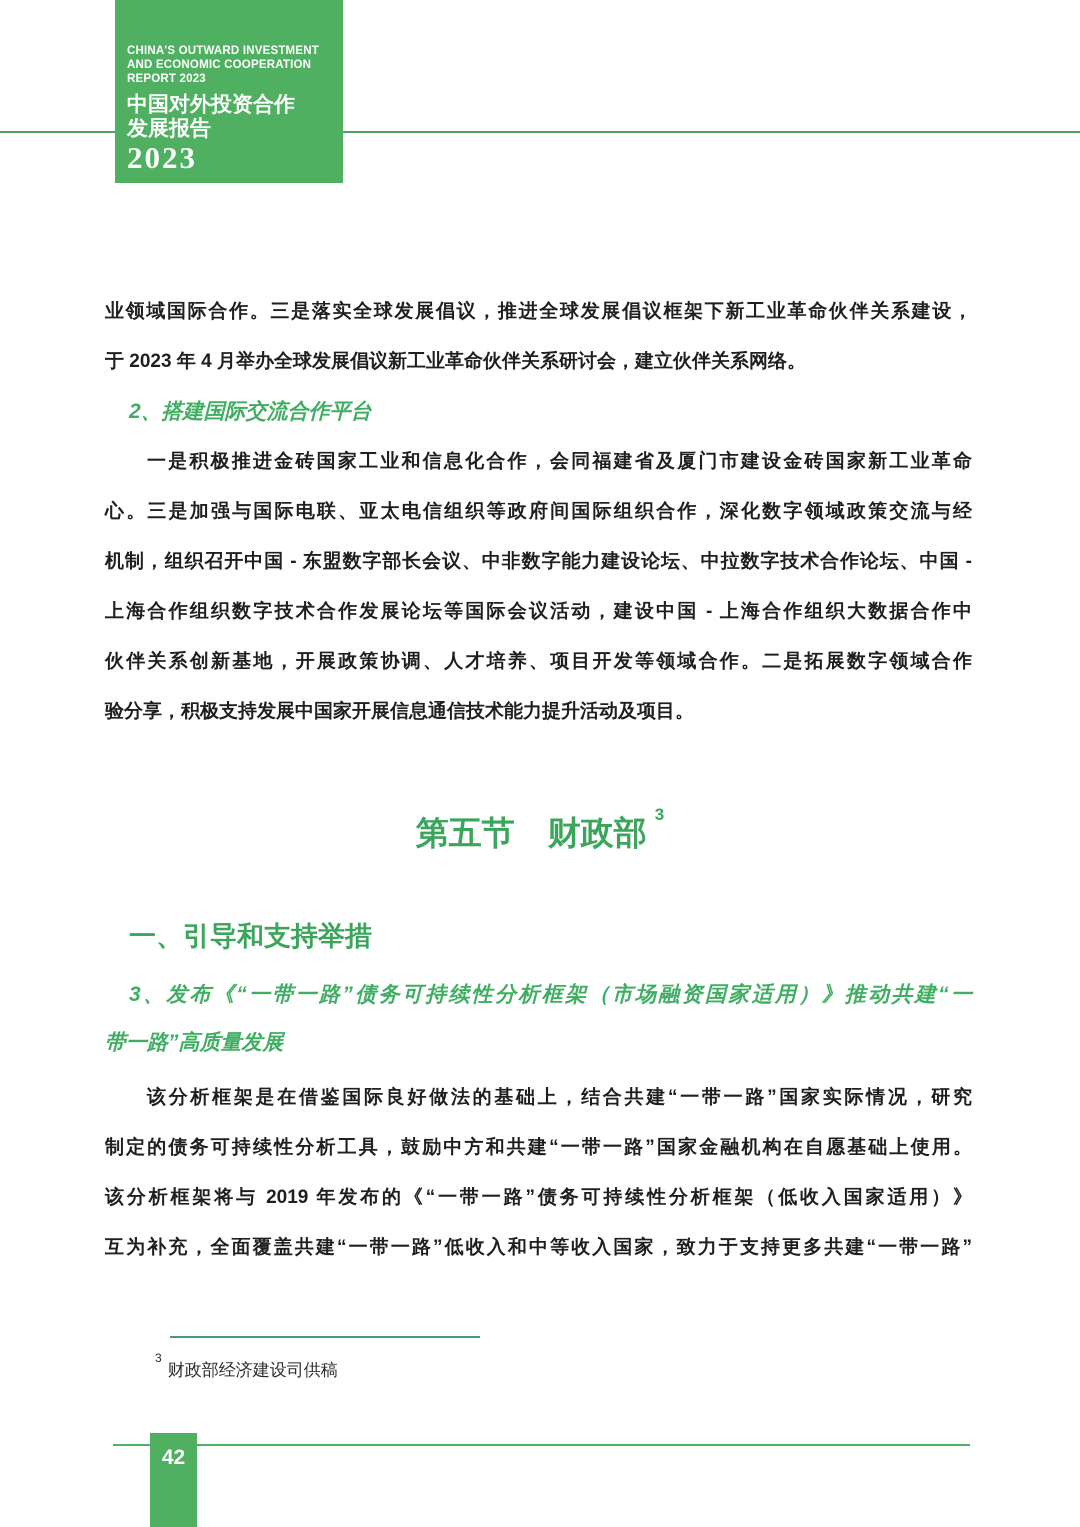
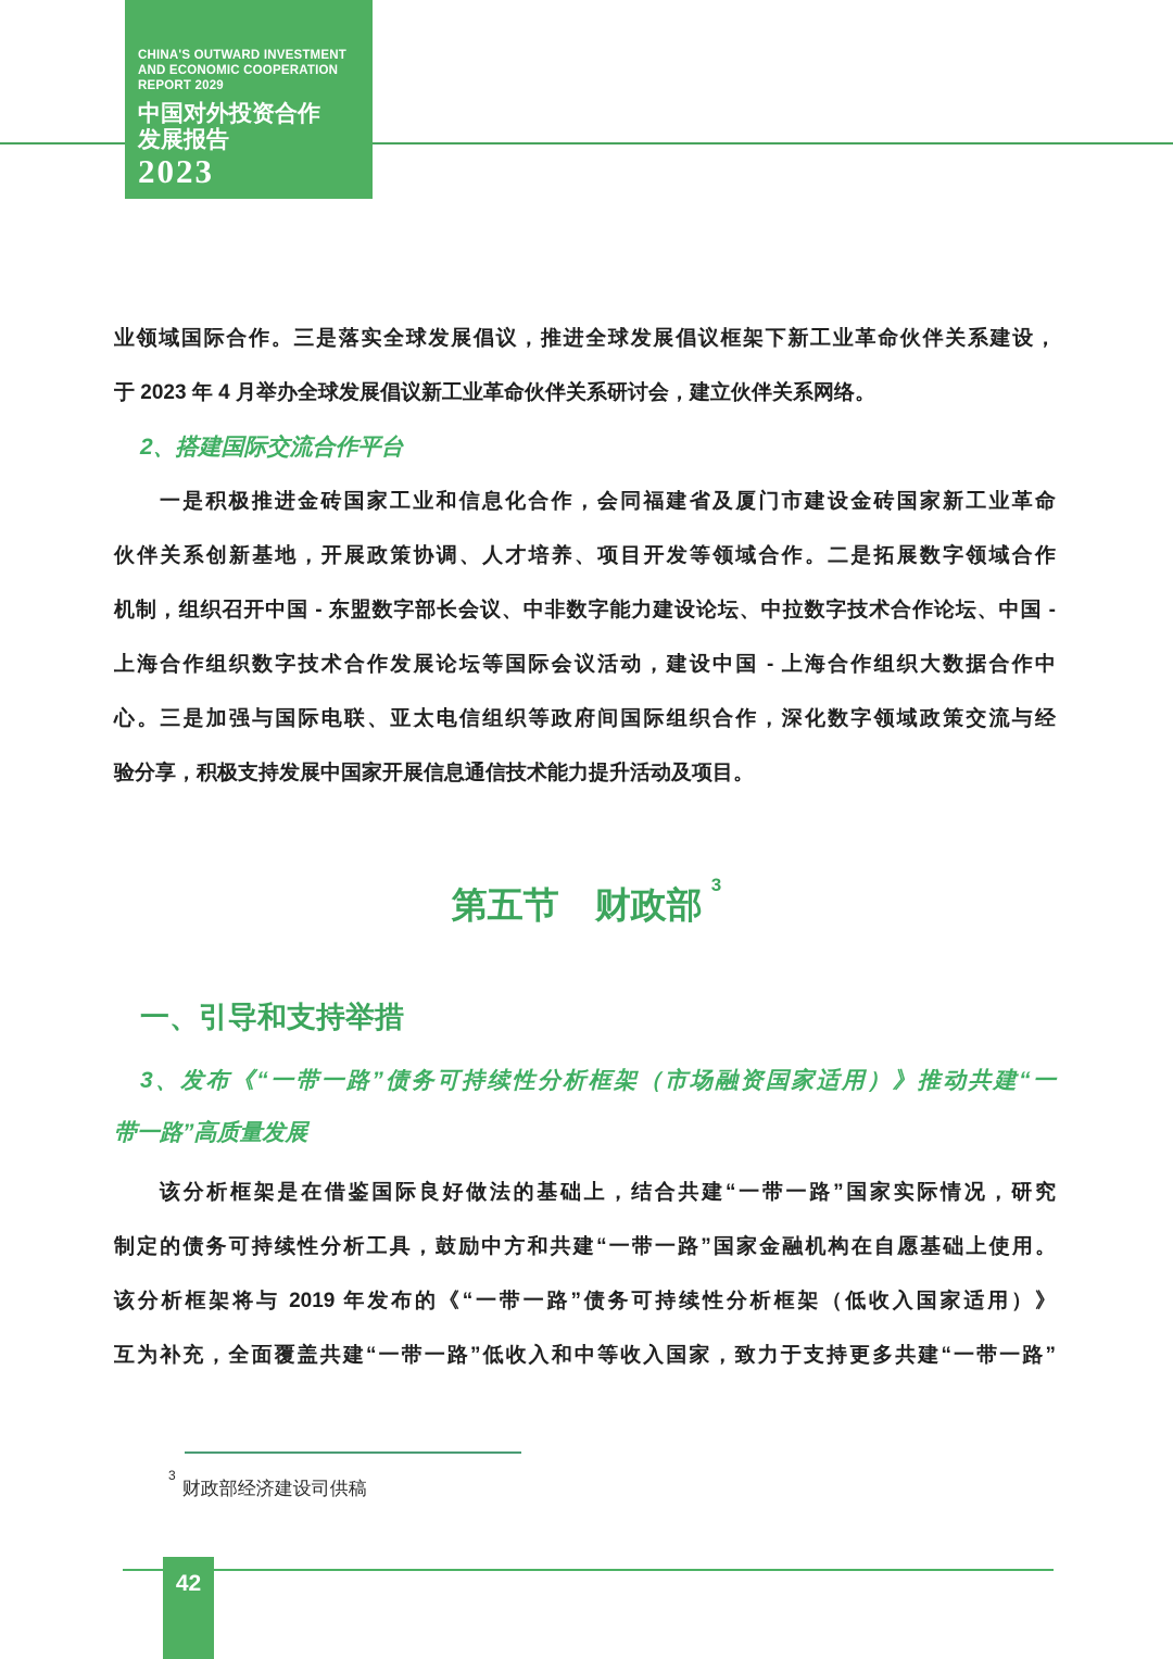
  CHINA'S OUTWARD INVESTMENT
  AND ECONOMIC COOPERATION
- REPORT 2023
+ REPORT 2029
  中国对外投资合作
  发展报告
  2023
  业领域国际合作。三是落实全球发展倡议，推进全球发展倡议框架下新工业革命伙伴关系建设，
  于 2023 年 4 月举办全球发展倡议新工业革命伙伴关系研讨会，建立伙伴关系网络。
  2、搭建国际交流合作平台
  一是积极推进金砖国家工业和信息化合作，会同福建省及厦门市建设金砖国家新工业革命
- 心。三是加强与国际电联、亚太电信组织等政府间国际组织合作，深化数字领域政策交流与经
+ 伙伴关系创新基地，开展政策协调、人才培养、项目开发等领域合作。二是拓展数字领域合作
  机制，组织召开中国 - 东盟数字部长会议、中非数字能力建设论坛、中拉数字技术合作论坛、中国 -
  上海合作组织数字技术合作发展论坛等国际会议活动，建设中国 - 上海合作组织大数据合作中
- 伙伴关系创新基地，开展政策协调、人才培养、项目开发等领域合作。二是拓展数字领域合作
+ 心。三是加强与国际电联、亚太电信组织等政府间国际组织合作，深化数字领域政策交流与经
  验分享，积极支持发展中国家开展信息通信技术能力提升活动及项目。
  第五节 财政部 3
  一、引导和支持举措
  3、发布《“一带一路”债务可持续性分析框架（市场融资国家适用）》推动共建“一
  带一路”高质量发展
  该分析框架是在借鉴国际良好做法的基础上，结合共建“一带一路”国家实际情况，研究
  制定的债务可持续性分析工具，鼓励中方和共建“一带一路”国家金融机构在自愿基础上使用。
  该分析框架将与 2019 年发布的《“一带一路”债务可持续性分析框架（低收入国家适用）》
  互为补充，全面覆盖共建“一带一路”低收入和中等收入国家，致力于支持更多共建“一带一路”
  3财政部经济建设司供稿
  42
